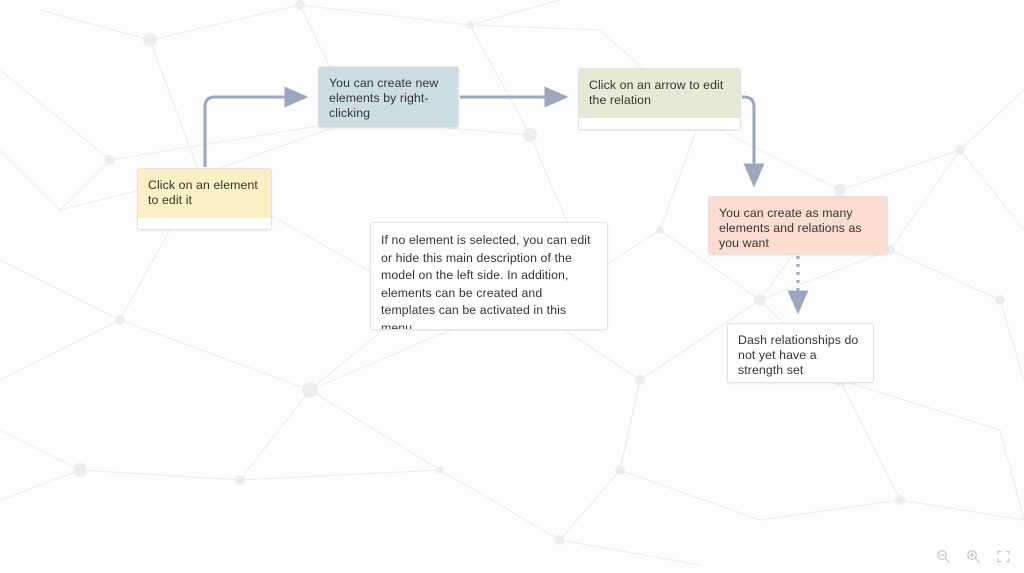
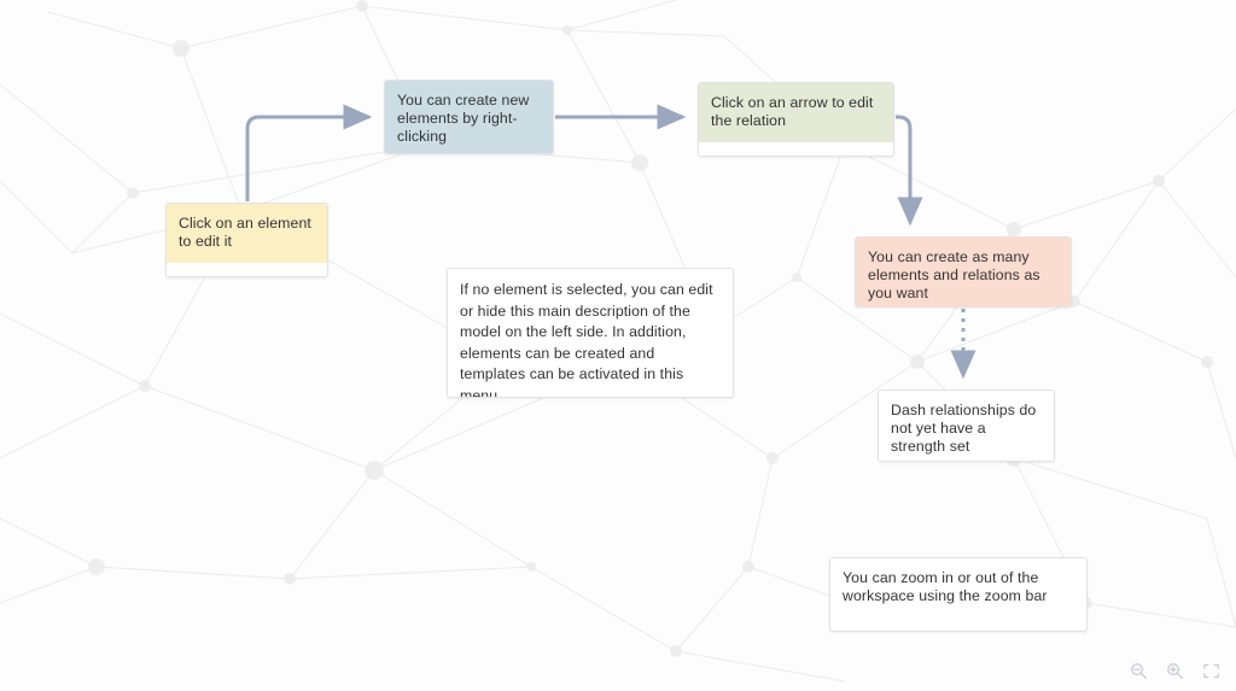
  Click on an element to edit it
  You can create new ele­ments by right-clicking
  Click on an arrow to edit the relation
  You can create as many elements and relations as you want
  If no element is selected, you can edit or hide this main description of the model on the left side. In addition, elements can be created and templates can be activated in this menu.
  Dash relationships do not yet have a strength set
+ You can zoom in or out of the workspace using the zoom bar
